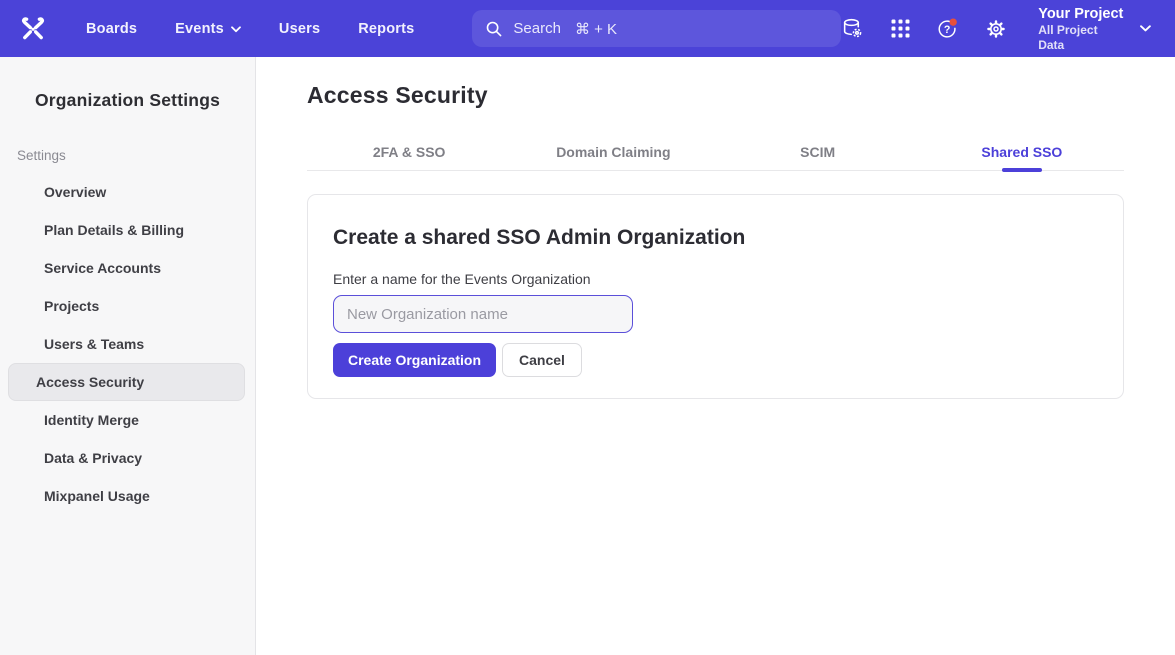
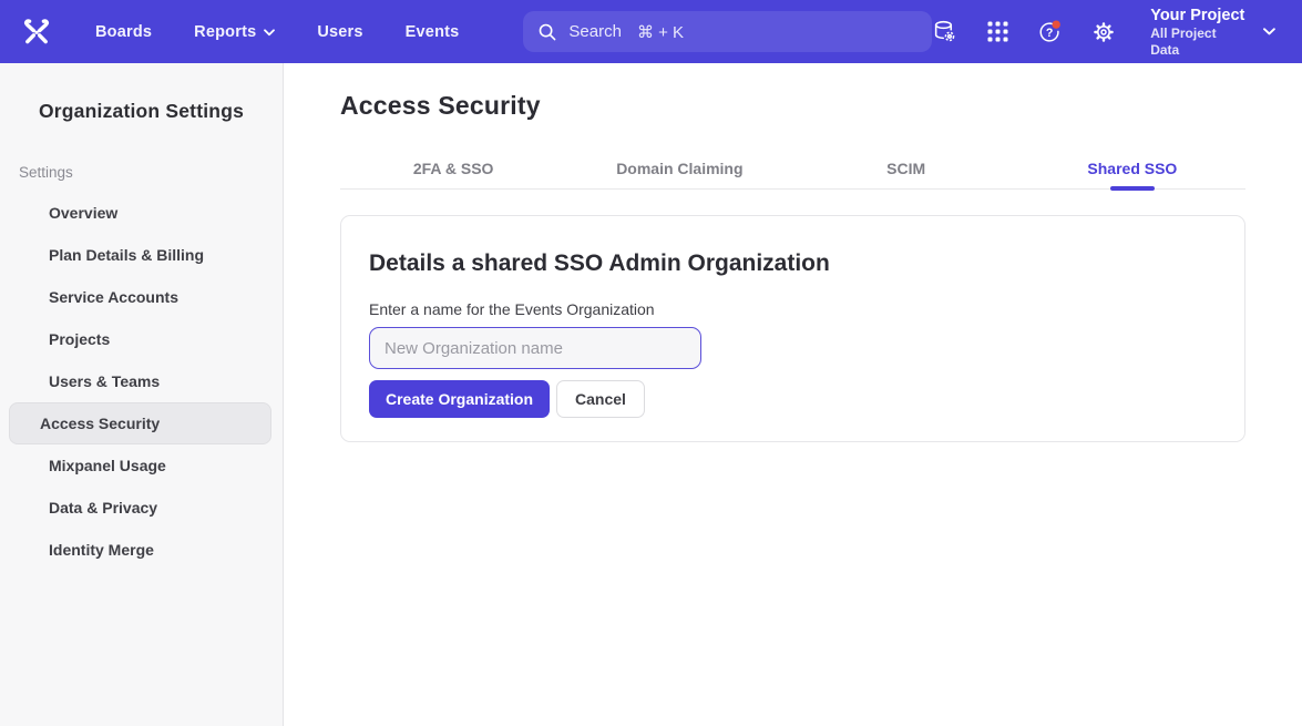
  Boards
- Events
+ Reports
  Users
- Reports
+ Events
  Search
  ⌘ + K
  ?
  Your Project
  All Project Data
  Organization Settings
  Settings
  Overview
  Plan Details & Billing
  Service Accounts
  Projects
  Users & Teams
  Access Security
- Identity Merge
+ Mixpanel Usage
  Data & Privacy
- Mixpanel Usage
+ Identity Merge
  Access Security
  2FA & SSO
  Domain Claiming
  SCIM
  Shared SSO
- Create a shared SSO Admin Organization
+ Details a shared SSO Admin Organization
  Enter a name for the Events Organization
  New Organization name
  Create Organization
  Cancel
